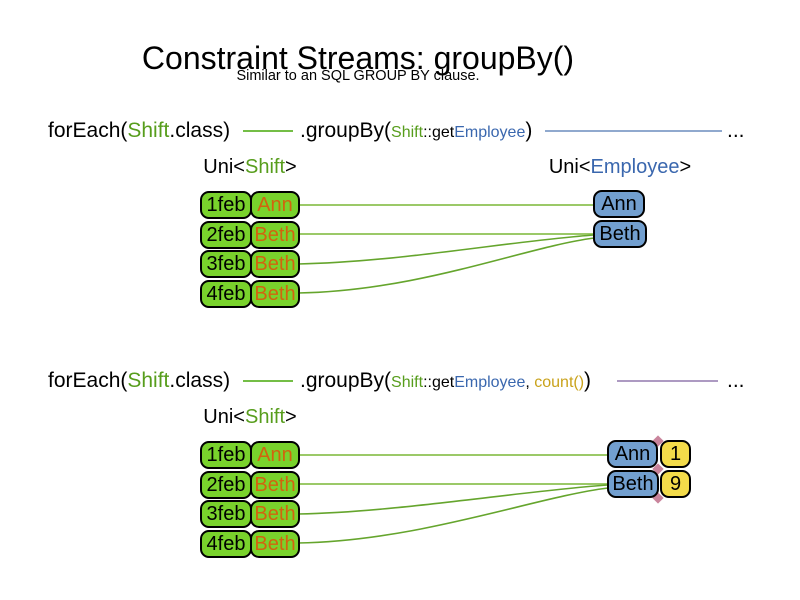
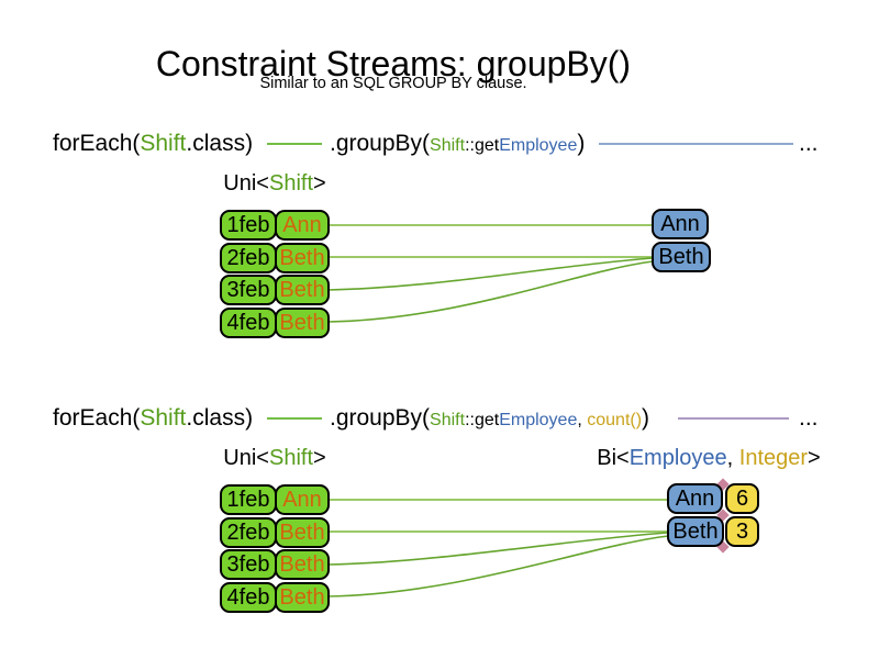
  Constraint Streams: groupBy()
  Similar to an SQL GROUP BY clause.
  forEach(Shift.class)
  .groupBy(Shift::getEmployee)
  ...
  Uni<Shift>
- Uni<Employee>
  1feb
  Ann
  2feb
  Beth
  3feb
  Beth
  4feb
  Beth
  Ann
  Beth
  forEach(Shift.class)
  .groupBy(Shift::getEmployee, count())
  ...
  Uni<Shift>
+ Bi<Employee, Integer>
  1feb
  Ann
  2feb
  Beth
  3feb
  Beth
  4feb
  Beth
  Ann
- 1
+ 6
  Beth
- 9
+ 3
